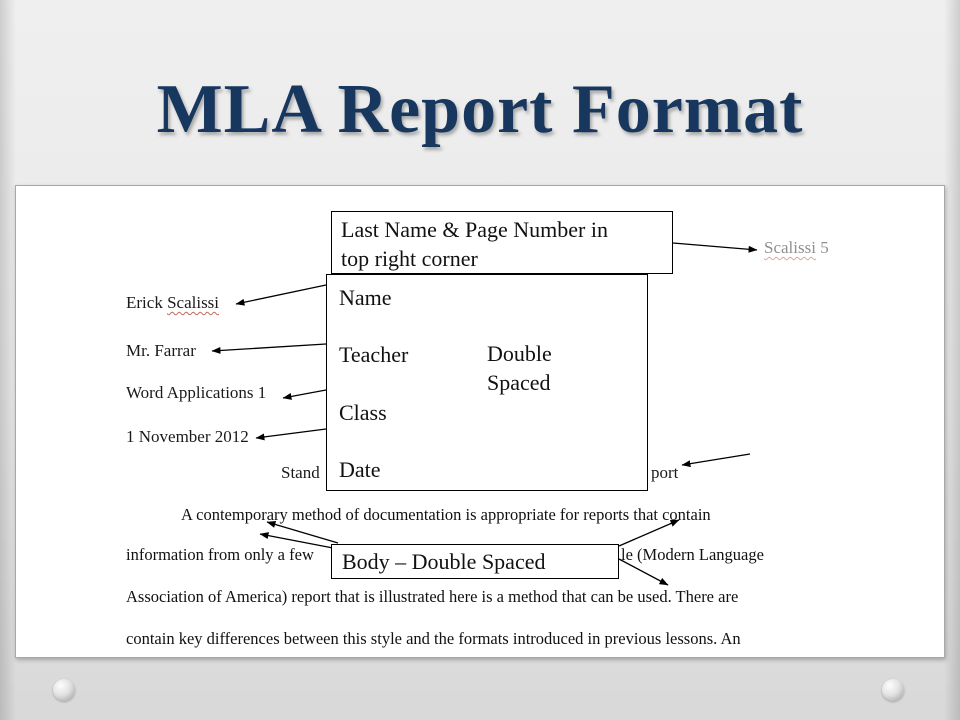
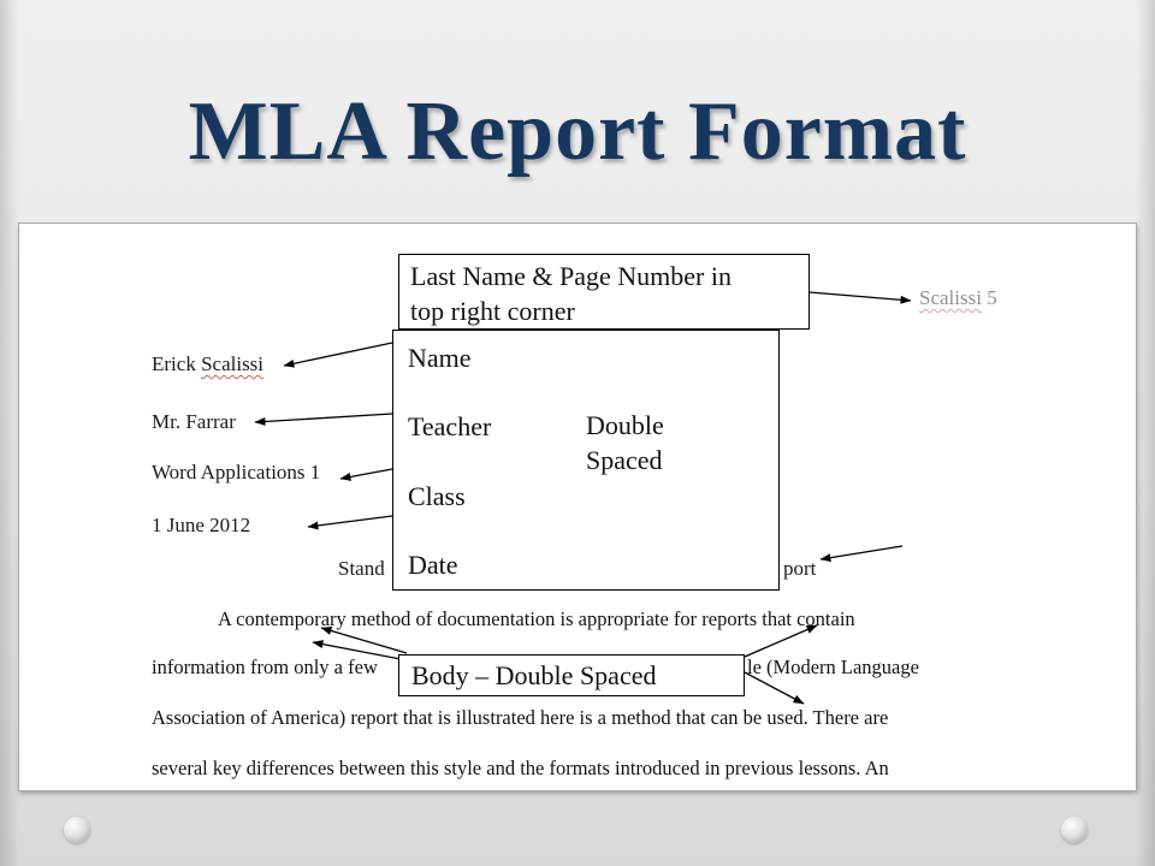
  MLA Report Format
  Scalissi 5
  Erick Scalissi
  Mr. Farrar
  Word Applications 1
- 1 November 2012
+ 1 June 2012
  Stand
  port
  A contemporary method of documentation is appropriate for reports that contain
  information from only a few
  le (Modern Language
  Association of America) report that is illustrated here is a method that can be used. There are
- contain key differences between this style and the formats introduced in previous lessons. An
+ several key differences between this style and the formats introduced in previous lessons. An
  Last Name & Page Number in
  top right corner
  Name
  Teacher
  Class
  Date
  Double
  Spaced
  Body – Double Spaced
